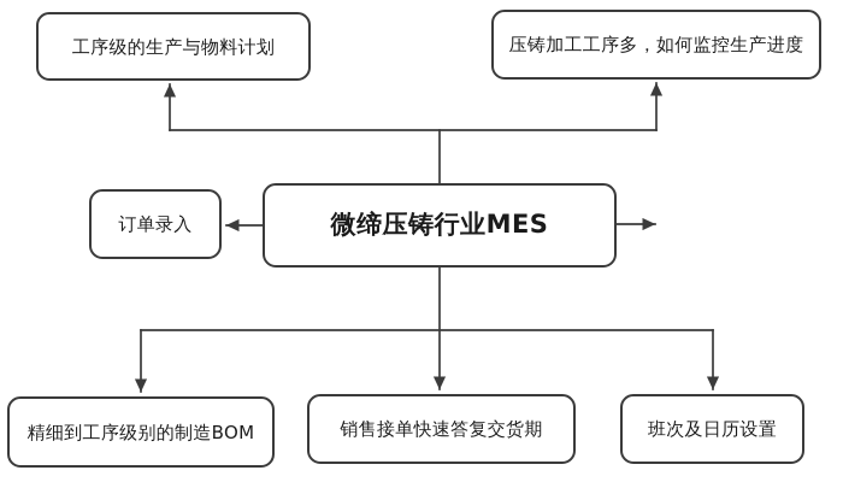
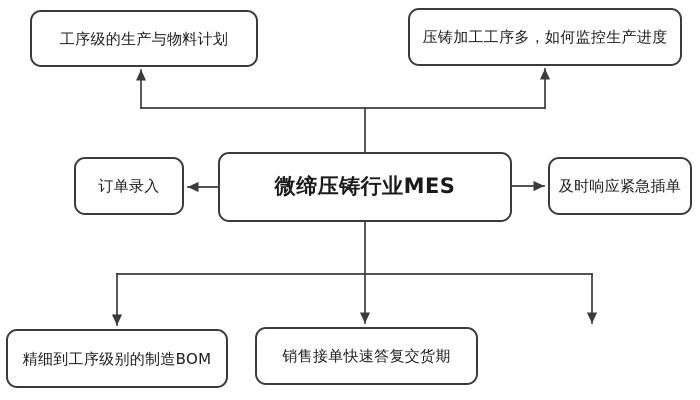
  工序级的生产与物料计划
  压铸加工工序多，如何监控生产进度
  订单录入
  微缔压铸行业MES
+ 及时响应紧急插单
  精细到工序级别的制造BOM
  销售接单快速答复交货期
- 班次及日历设置
